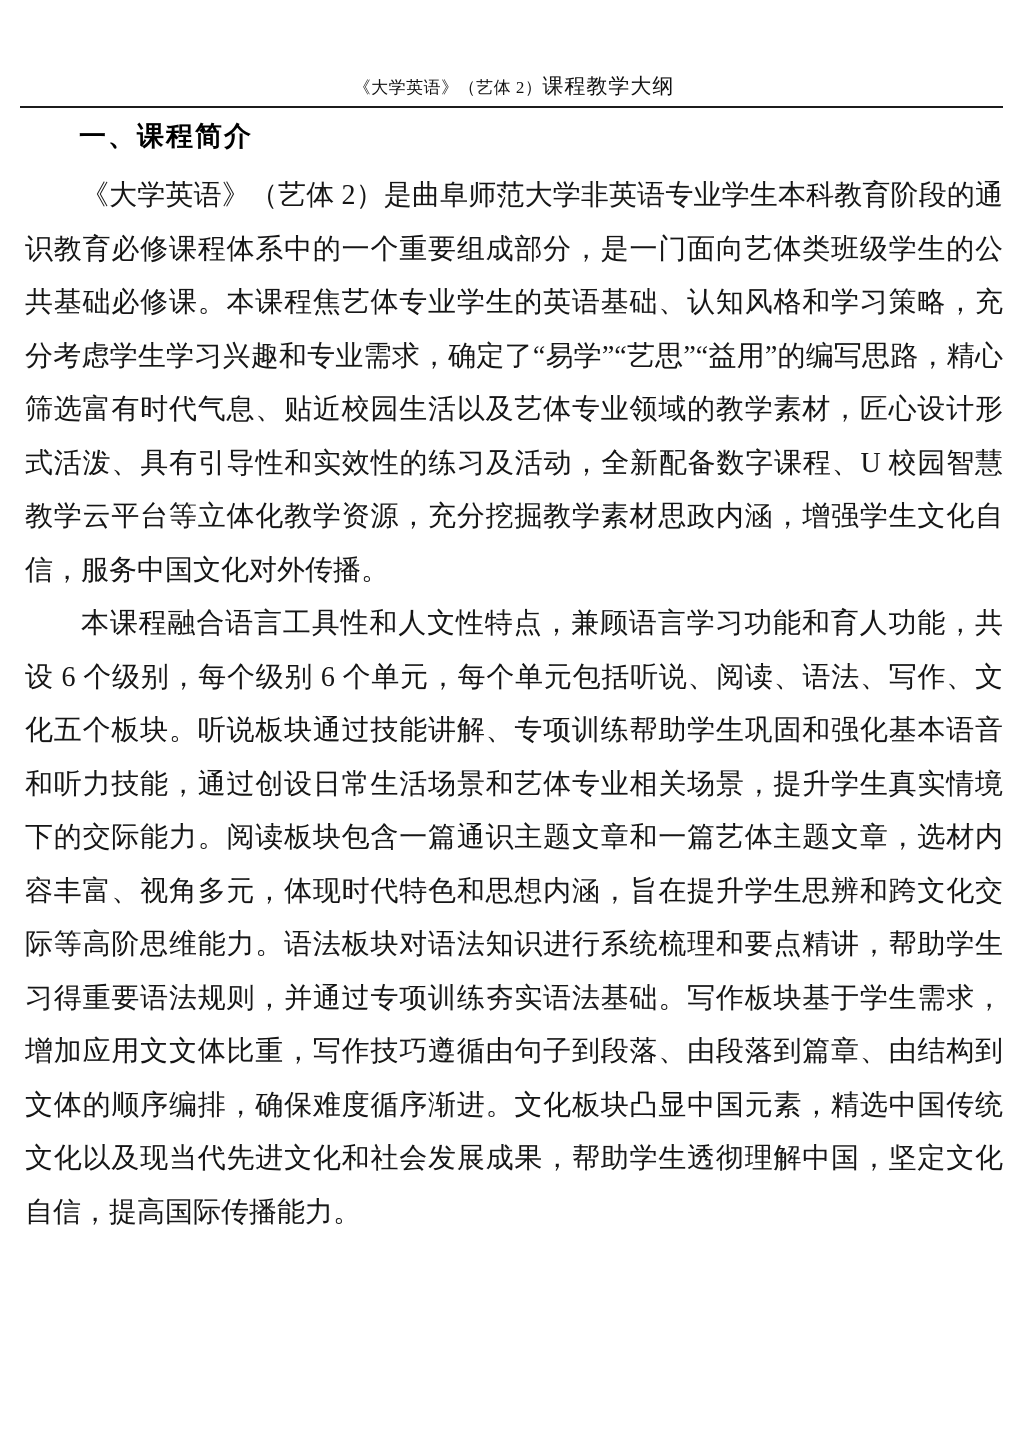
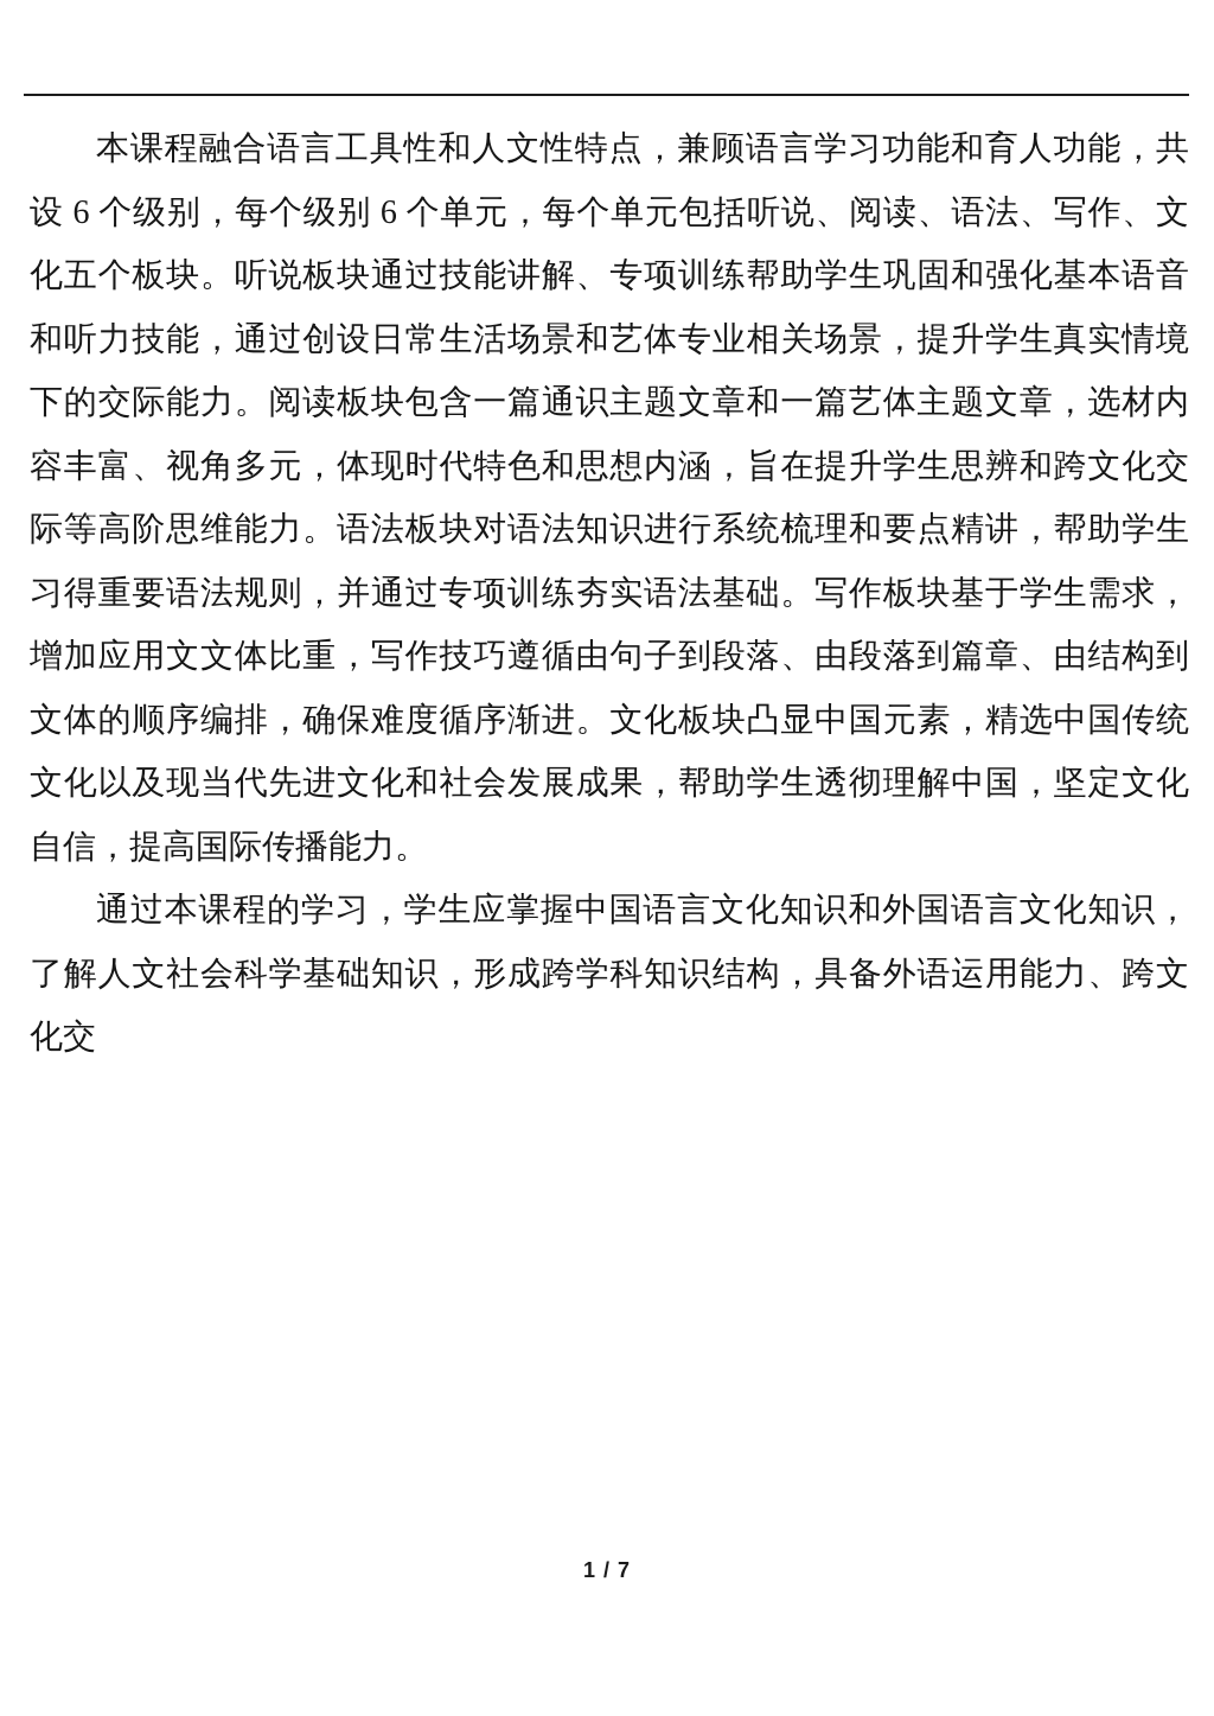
- 《大学英语》（艺体 2）课程教学大纲
- 一、课程简介
- 《大学英语》（艺体 2）是曲阜师范大学非英语专业学生本科教育阶段的通识教育必修课程体系中的一个重要组成部分，是一门面向艺体类班级学生的公共基础必修课。本课程焦艺体专业学生的英语基础、认知风格和学习策略，充分考虑学生学习兴趣和专业需求，确定了“易学”“艺思”“益用”的编写思路，精心筛选富有时代气息、贴近校园生活以及艺体专业领域的教学素材，匠心设计形式活泼、具有引导性和实效性的练习及活动，全新配备数字课程、U 校园智慧教学云平台等立体化教学资源，充分挖掘教学素材思政内涵，增强学生文化自信，服务中国文化对外传播。
  本课程融合语言工具性和人文性特点，兼顾语言学习功能和育人功能，共设 6 个级别，每个级别 6 个单元，每个单元包括听说、阅读、语法、写作、文化五个板块。听说板块通过技能讲解、专项训练帮助学生巩固和强化基本语音和听力技能，通过创设日常生活场景和艺体专业相关场景，提升学生真实情境下的交际能力。阅读板块包含一篇通识主题文章和一篇艺体主题文章，选材内容丰富、视角多元，体现时代特色和思想内涵，旨在提升学生思辨和跨文化交际等高阶思维能力。语法板块对语法知识进行系统梳理和要点精讲，帮助学生习得重要语法规则，并通过专项训练夯实语法基础。写作板块基于学生需求，增加应用文文体比重，写作技巧遵循由句子到段落、由段落到篇章、由结构到文体的顺序编排，确保难度循序渐进。文化板块凸显中国元素，精选中国传统文化以及现当代先进文化和社会发展成果，帮助学生透彻理解中国，坚定文化自信，提高国际传播能力。
+ 通过本课程的学习，学生应掌握中国语言文化知识和外国语言文化知识，了解人文社会科学基础知识，形成跨学科知识结构，具备外语运用能力、跨文化交
+ 1 / 7
